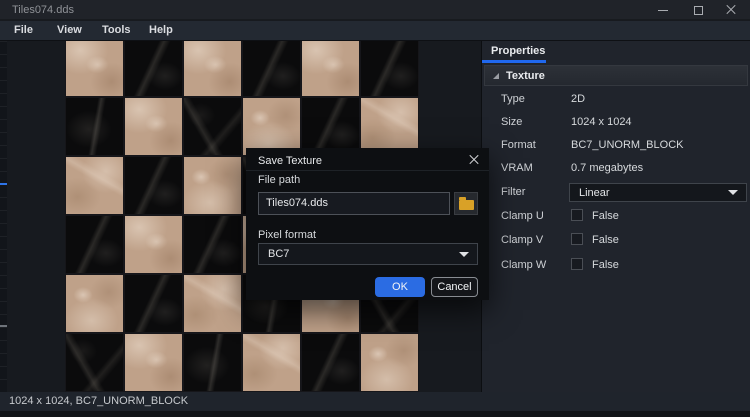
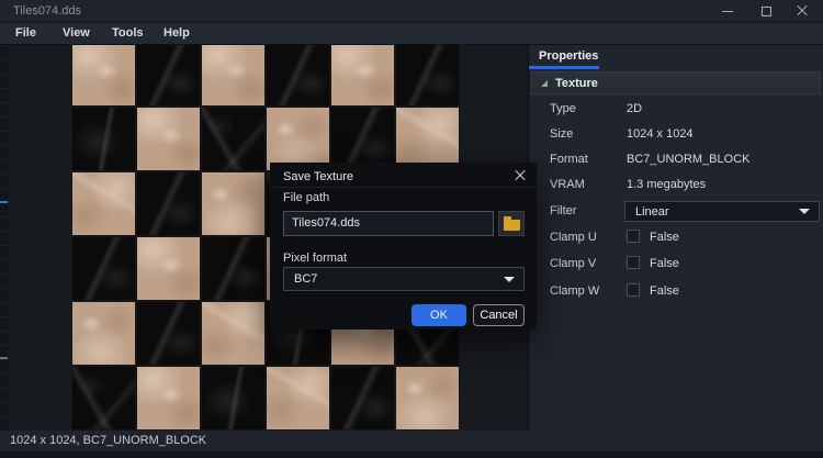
  Tiles074.dds
  File
  View
  Tools
  Help
  Properties
  Texture
  Type
  2D
  Size
  1024 x 1024
  Format
  BC7_UNORM_BLOCK
  VRAM
- 0.7 megabytes
+ 1.3 megabytes
  Filter
  Linear
  Clamp U
  False
  Clamp V
  False
  Clamp W
  False
  1024 x 1024, BC7_UNORM_BLOCK
  Save Texture
  File path
  Tiles074.dds
  Pixel format
  BC7
  OK
  Cancel
